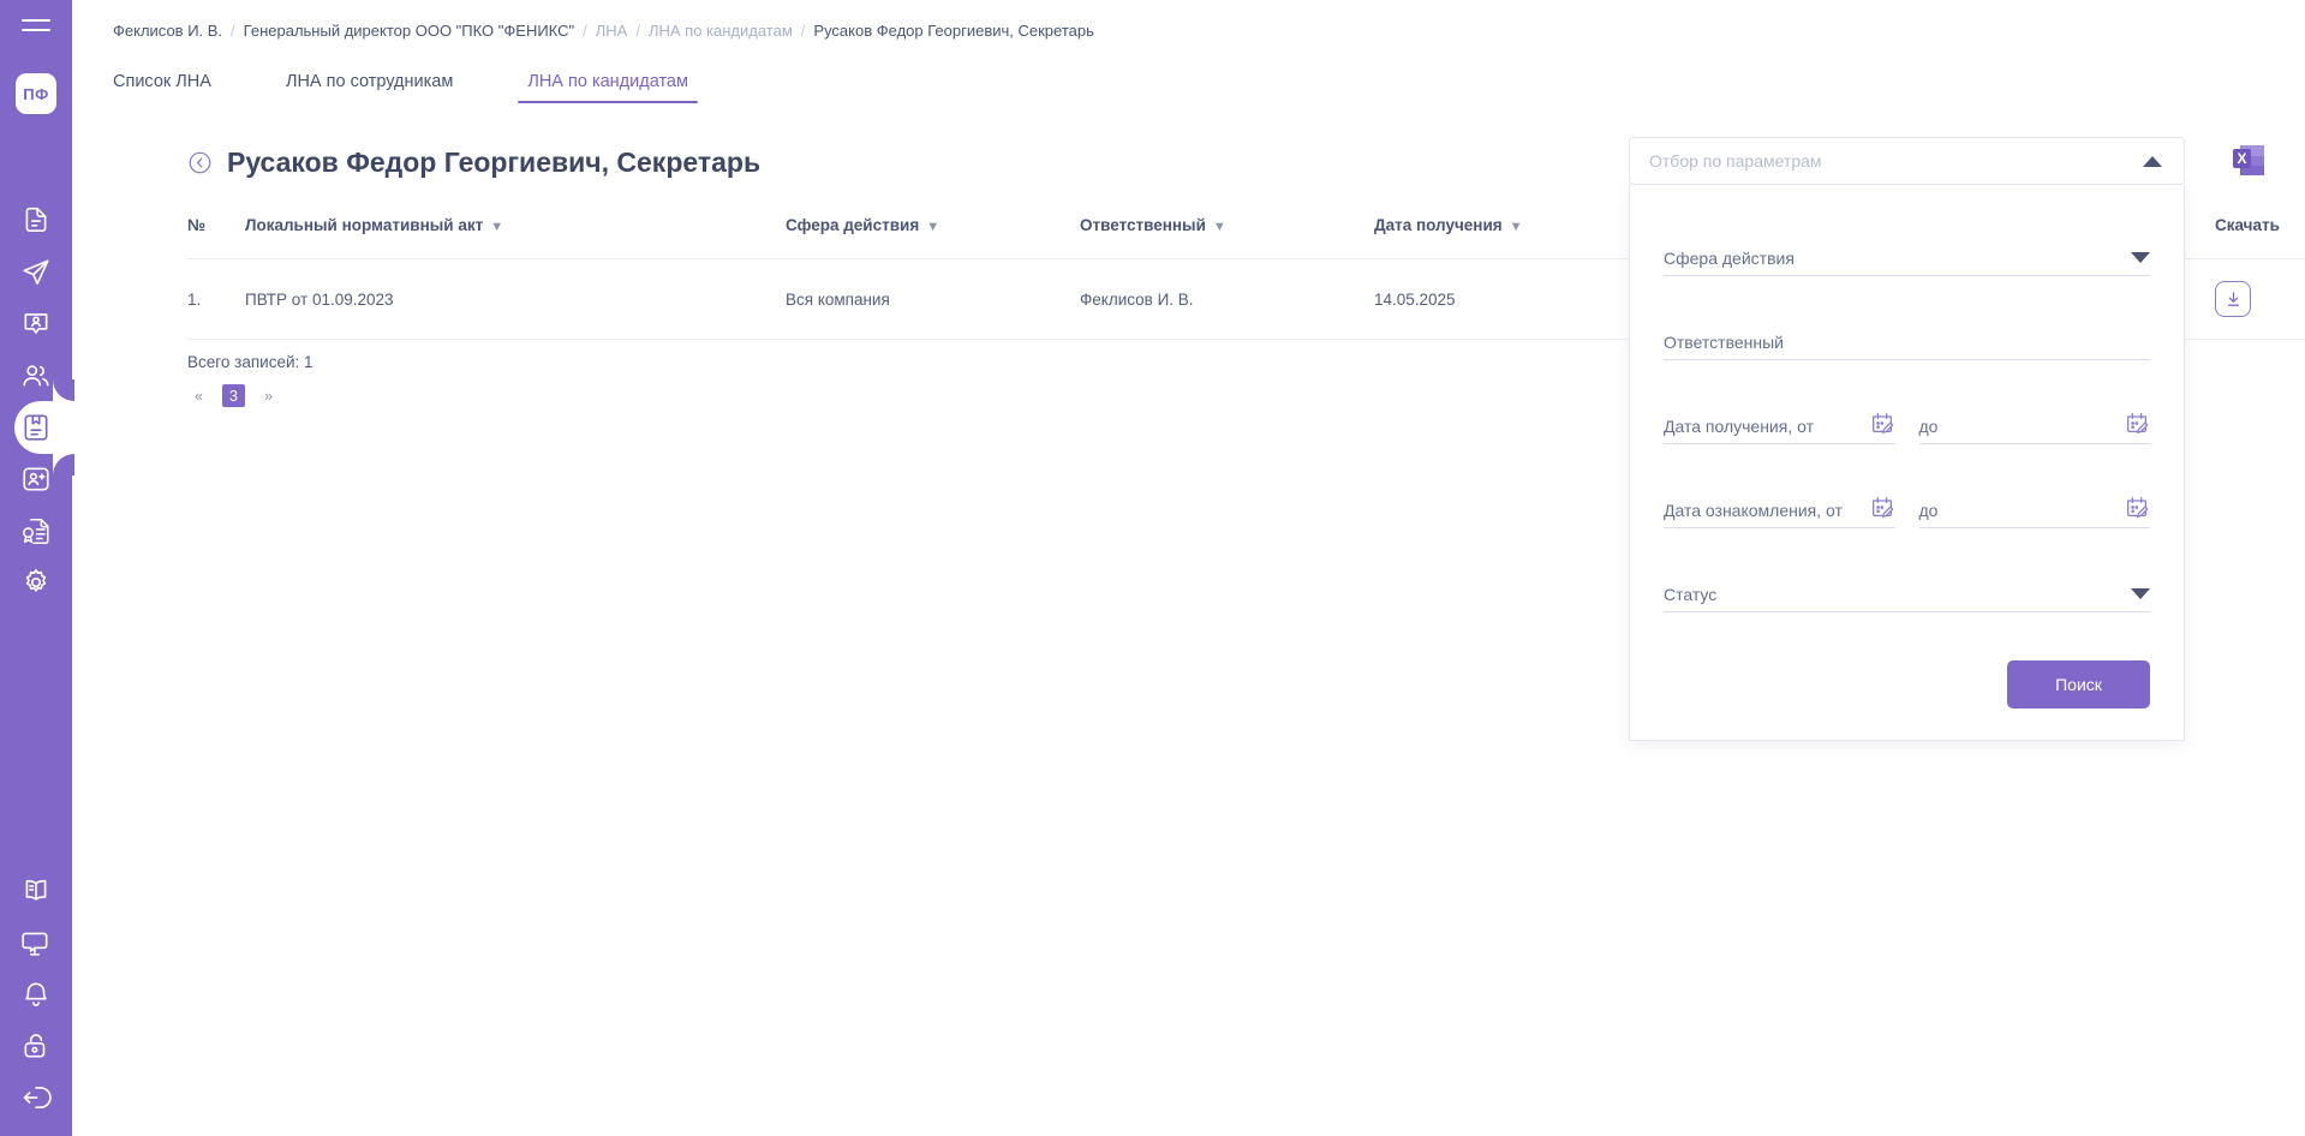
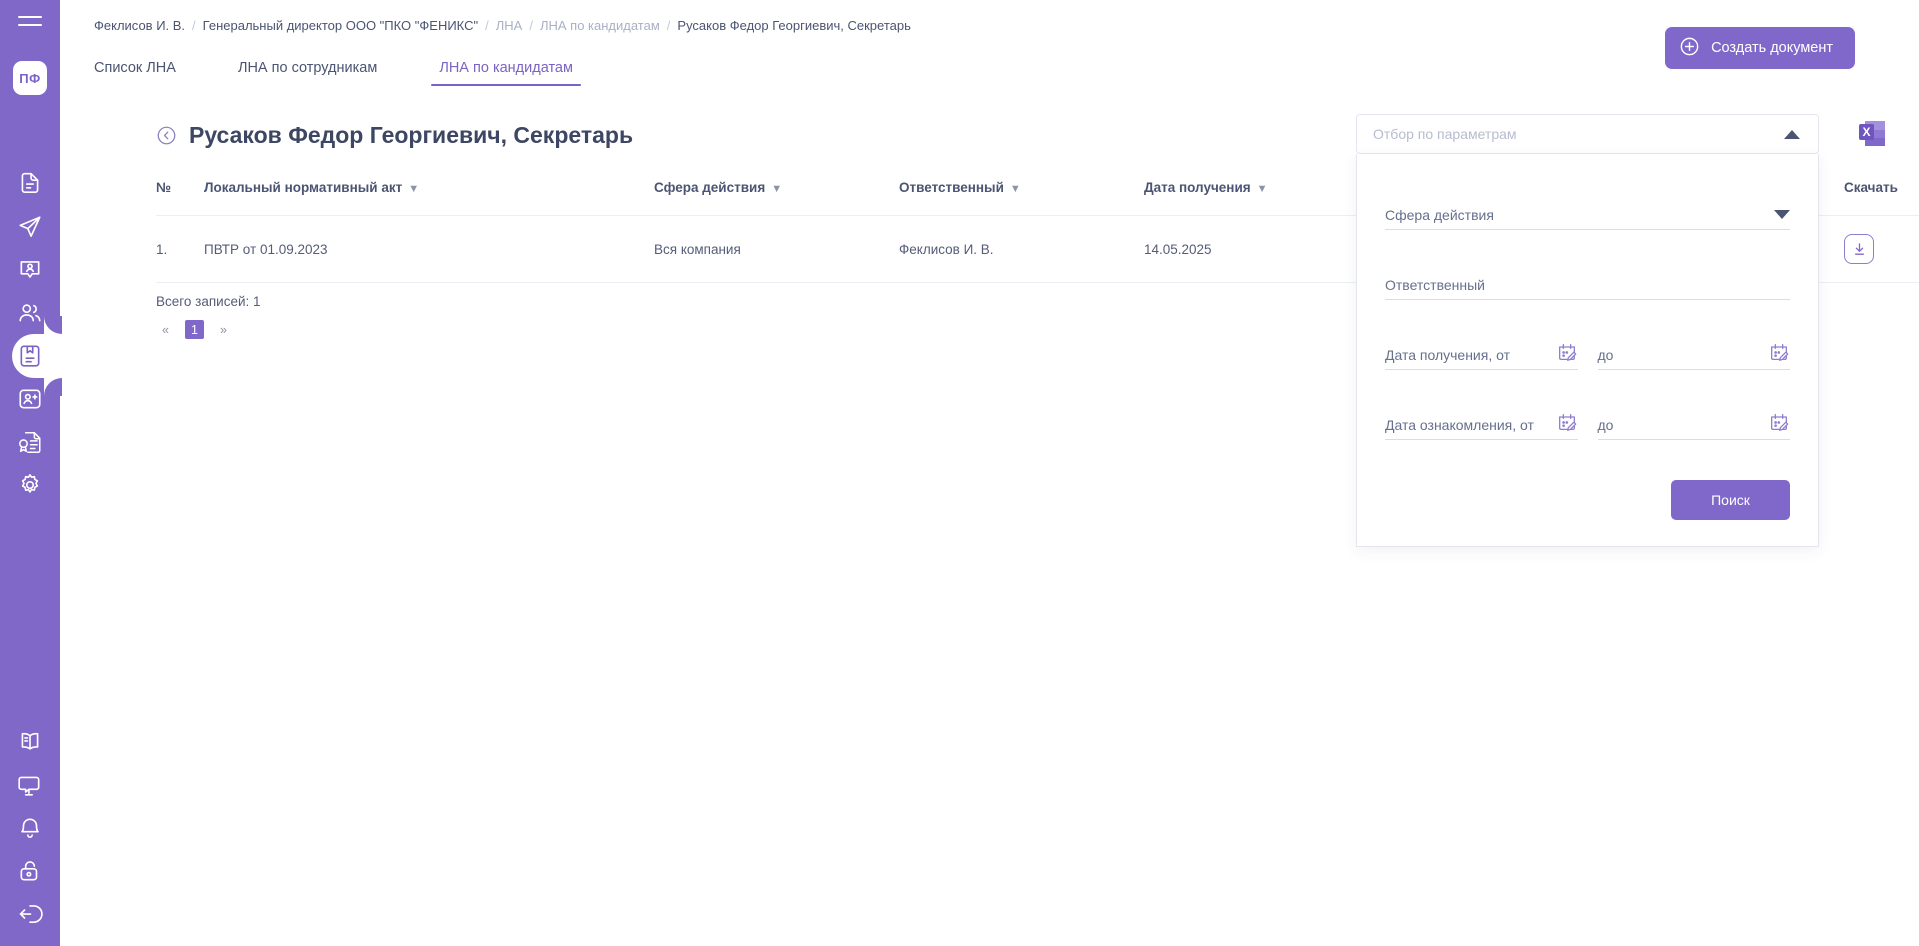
  ПФ
  Феклисов И. В.
  /
  Генеральный директор ООО "ПКО "ФЕНИКС"
  /
  ЛНА
  /
  ЛНА по кандидатам
  /
  Русаков Федор Георгиевич, Секретарь
  Список ЛНА
  ЛНА по сотрудникам
  ЛНА по кандидатам
+ Создать документ
  Русаков Федор Георгиевич, Секретарь
  X
  №	Локальный нормативный акт ▼	Сфера действия ▼	Ответственный ▼	Дата получения ▼			Скачать
  1.	ПВТР от 01.09.2023	Вся компания	Феклисов И. В.	14.05.2025
  Всего записей: 1
  «
- 3
+ 1
  »
  Отбор по параметрам
  Сфера действия
  Ответственный
  Дата получения, от
  до
  Дата ознакомления, от
  до
- Статус
  Поиск
